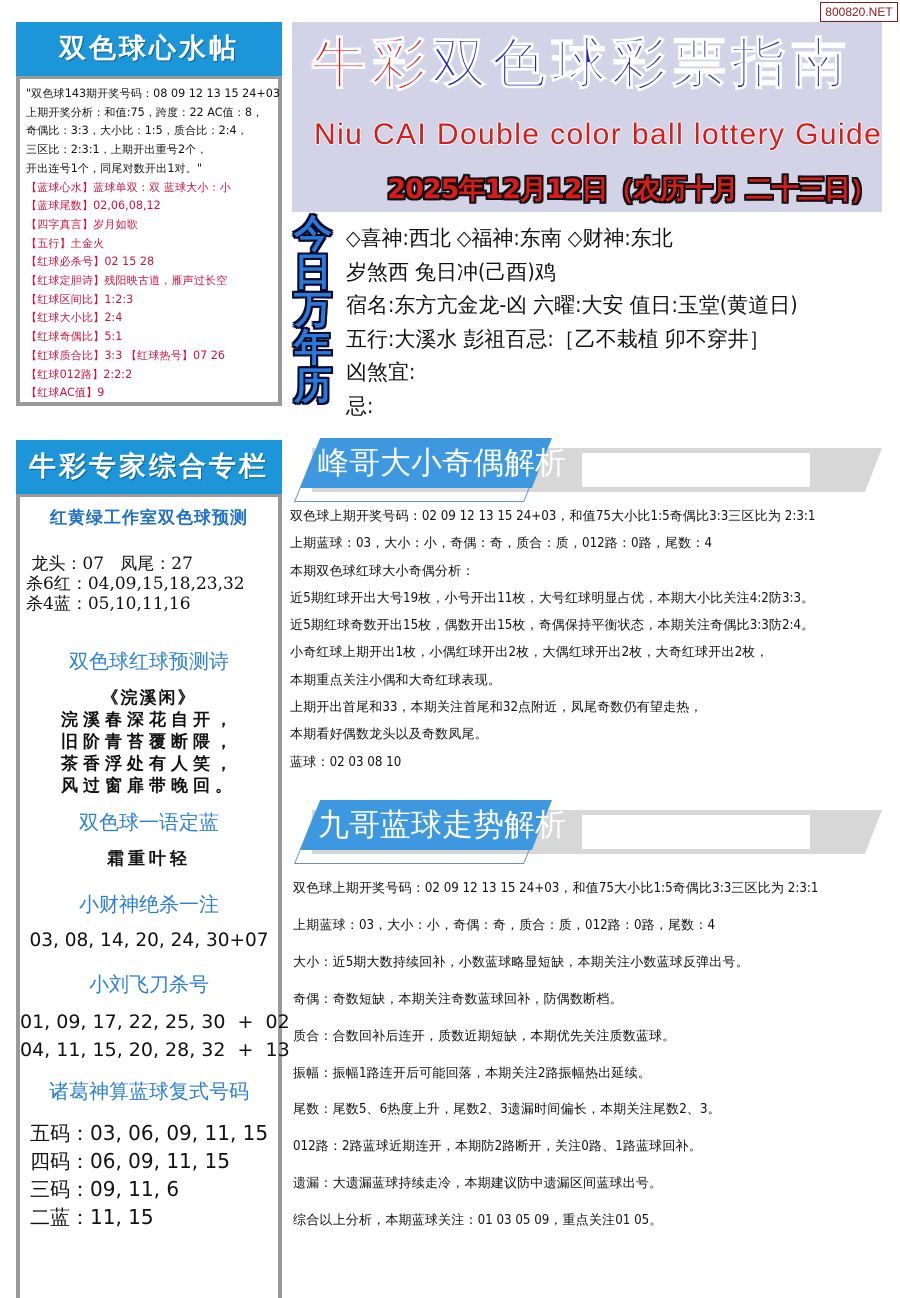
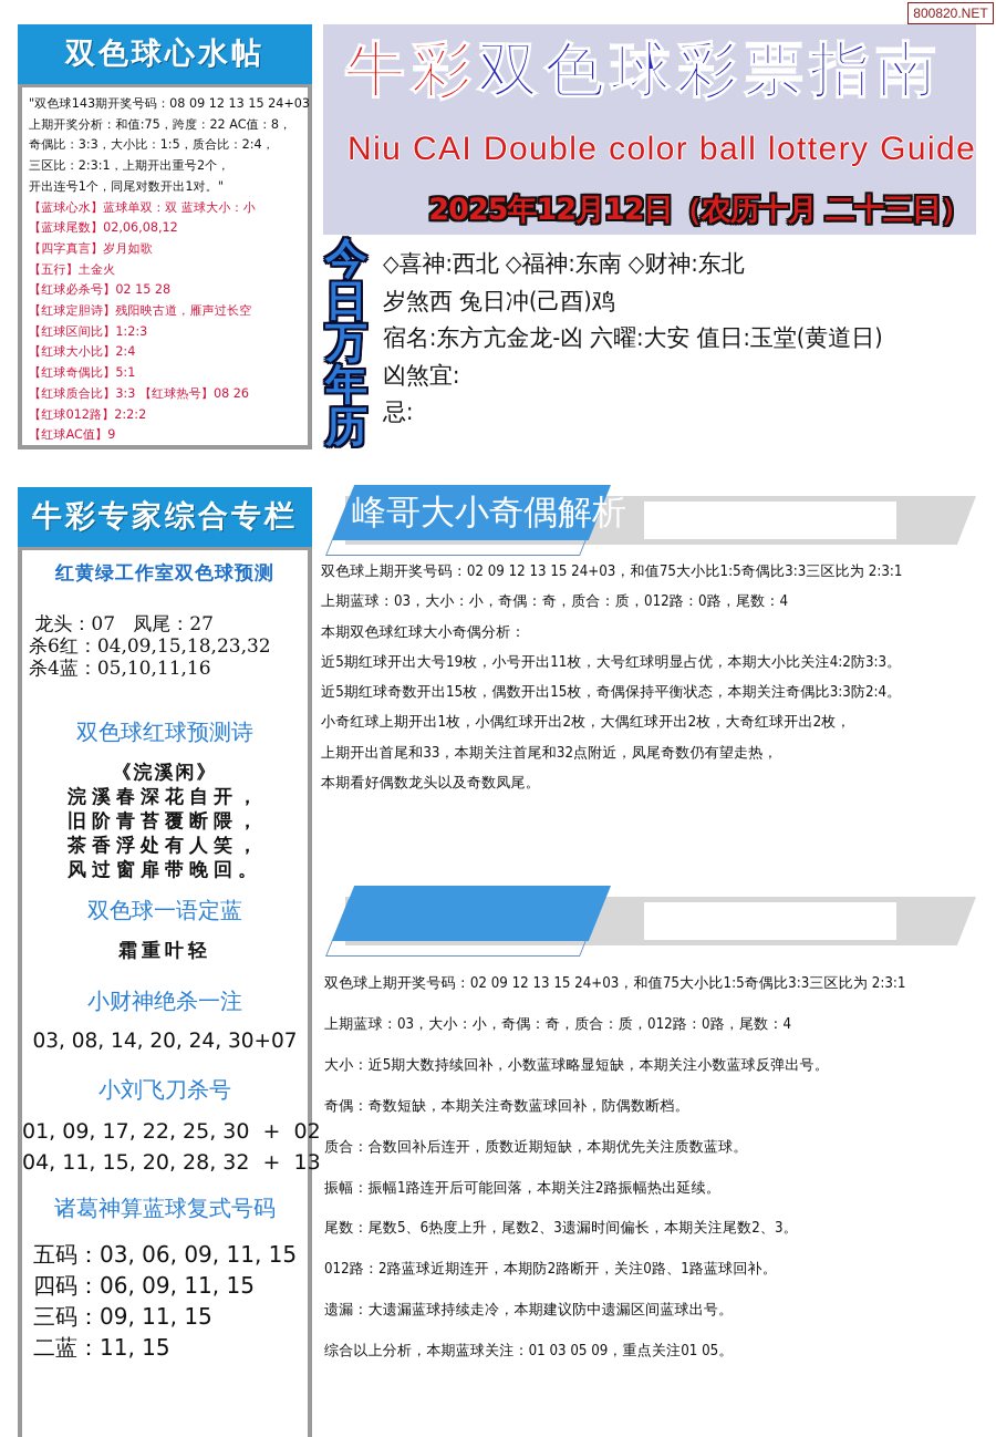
  800820.NET
  双色球心水帖
  "双色球143期开奖号码：08 09 12 13 15 24+03
  上期开奖分析：和值:75，跨度：22 AC值：8，
  奇偶比：3:3，大小比：1:5，质合比：2:4，
  三区比：2:3:1，上期开出重号2个，
  开出连号1个，同尾对数开出1对。"
  【蓝球心水】蓝球单双：双 蓝球大小：小
  【蓝球尾数】02,06,08,12
  【四字真言】岁月如歌
  【五行】土金火
  【红球必杀号】02 15 28
  【红球定胆诗】残阳映古道，雁声过长空
  【红球区间比】1:2:3
  【红球大小比】2:4
  【红球奇偶比】5:1
- 【红球质合比】3:3 【红球热号】07 26
+ 【红球质合比】3:3 【红球热号】08 26
  【红球012路】2:2:2
  【红球AC值】9
  牛彩双色球彩票指南
  Niu CAI Double color ball lottery Guide
  2025年12月12日（农历十月 二十三日）
  今
  日
  万
  年
  历
  ◇喜神:西北 ◇福神:东南 ◇财神:东北
  岁煞西 兔日冲(己酉)鸡
  宿名:东方亢金龙-凶 六曜:大安 值日:玉堂(黄道日)
- 五行:大溪水 彭祖百忌:［乙不栽植 卯不穿井］
  凶煞宜:
  忌:
  牛彩专家综合专栏
  红黄绿工作室双色球预测
  龙头：07 凤尾：27
  杀6红：04,09,15,18,23,32
  杀4蓝：05,10,11,16
  双色球红球预测诗
  《浣溪闲》
  浣溪春深花自开，
  旧阶青苔覆断隈，
  茶香浮处有人笑，
  风过窗扉带晚回。
  双色球一语定蓝
  霜重叶轻
  小财神绝杀一注
  03, 08, 14, 20, 24, 30+07
  小刘飞刀杀号
  01, 09, 17, 22, 25, 30 + 02
  04, 11, 15, 20, 28, 32 + 13
  诸葛神算蓝球复式号码
  五码：03, 06, 09, 11, 15
  四码：06, 09, 11, 15
- 三码：09, 11, 6
+ 三码：09, 11, 15
  二蓝：11, 15
  峰哥大小奇偶解析
  双色球上期开奖号码：02 09 12 13 15 24+03，和值75大小比1:5奇偶比3:3三区比为 2:3:1
  上期蓝球：03，大小：小，奇偶：奇，质合：质，012路：0路，尾数：4
  本期双色球红球大小奇偶分析：
  近5期红球开出大号19枚，小号开出11枚，大号红球明显占优，本期大小比关注4:2防3:3。
  近5期红球奇数开出15枚，偶数开出15枚，奇偶保持平衡状态，本期关注奇偶比3:3防2:4。
  小奇红球上期开出1枚，小偶红球开出2枚，大偶红球开出2枚，大奇红球开出2枚，
- 本期重点关注小偶和大奇红球表现。
  上期开出首尾和33，本期关注首尾和32点附近，凤尾奇数仍有望走热，
  本期看好偶数龙头以及奇数凤尾。
- 蓝球：02 03 08 10
- 九哥蓝球走势解析
  双色球上期开奖号码：02 09 12 13 15 24+03，和值75大小比1:5奇偶比3:3三区比为 2:3:1
  上期蓝球：03，大小：小，奇偶：奇，质合：质，012路：0路，尾数：4
  大小：近5期大数持续回补，小数蓝球略显短缺，本期关注小数蓝球反弹出号。
  奇偶：奇数短缺，本期关注奇数蓝球回补，防偶数断档。
  质合：合数回补后连开，质数近期短缺，本期优先关注质数蓝球。
  振幅：振幅1路连开后可能回落，本期关注2路振幅热出延续。
  尾数：尾数5、6热度上升，尾数2、3遗漏时间偏长，本期关注尾数2、3。
  012路：2路蓝球近期连开，本期防2路断开，关注0路、1路蓝球回补。
  遗漏：大遗漏蓝球持续走冷，本期建议防中遗漏区间蓝球出号。
  综合以上分析，本期蓝球关注：01 03 05 09，重点关注01 05。
